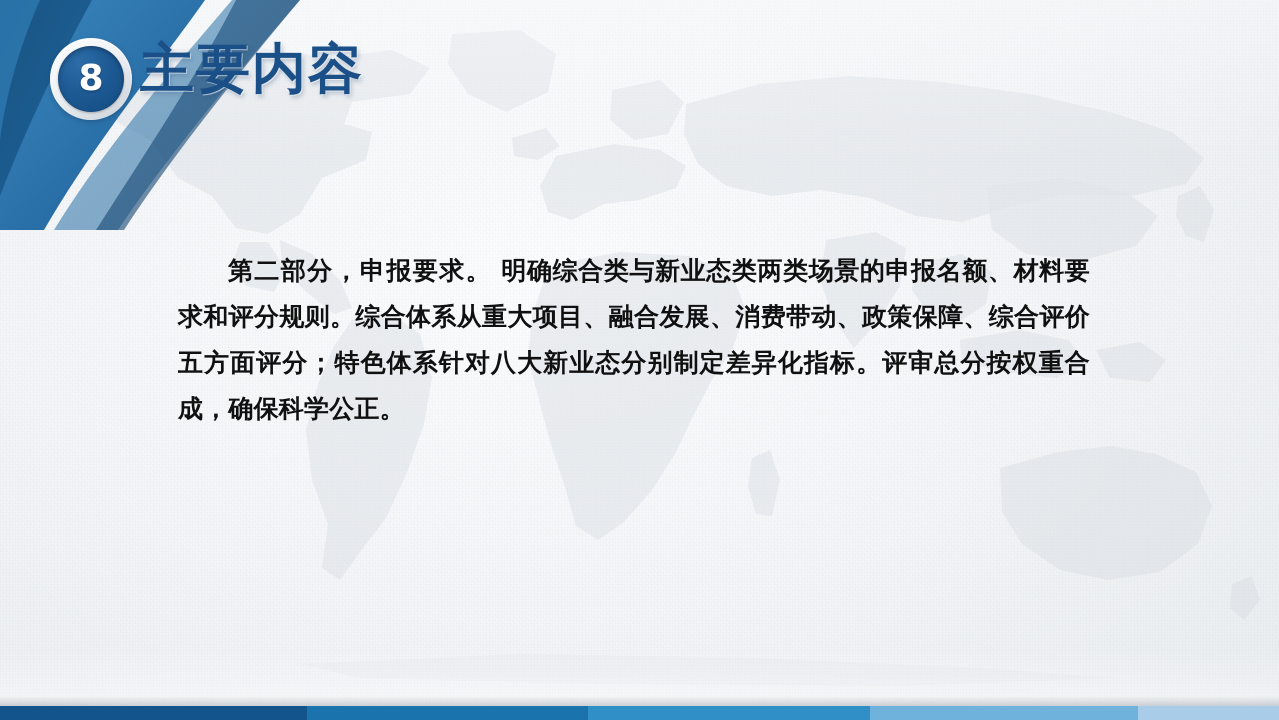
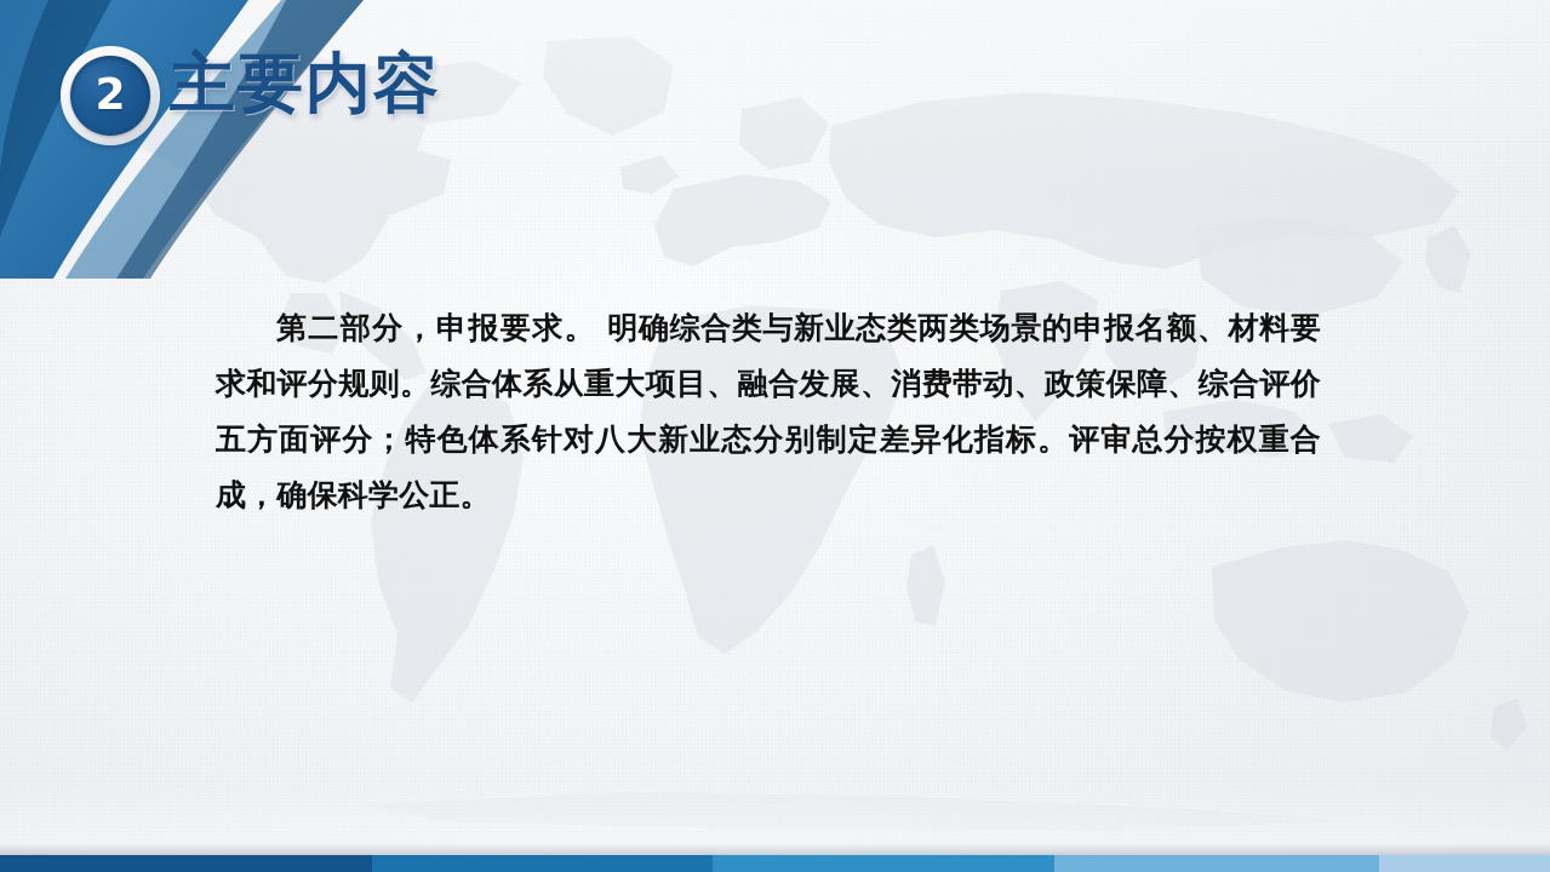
- 8
+ 2
  主要内容
  第二部分，申报要求。 明确综合类与新业态类两类场景的申报名额、材料要求和评分规则。综合体系从重大项目、融合发展、消费带动、政策保障、综合评价五方面评分；特色体系针对八大新业态分别制定差异化指标。评审总分按权重合成，确保科学公正。
